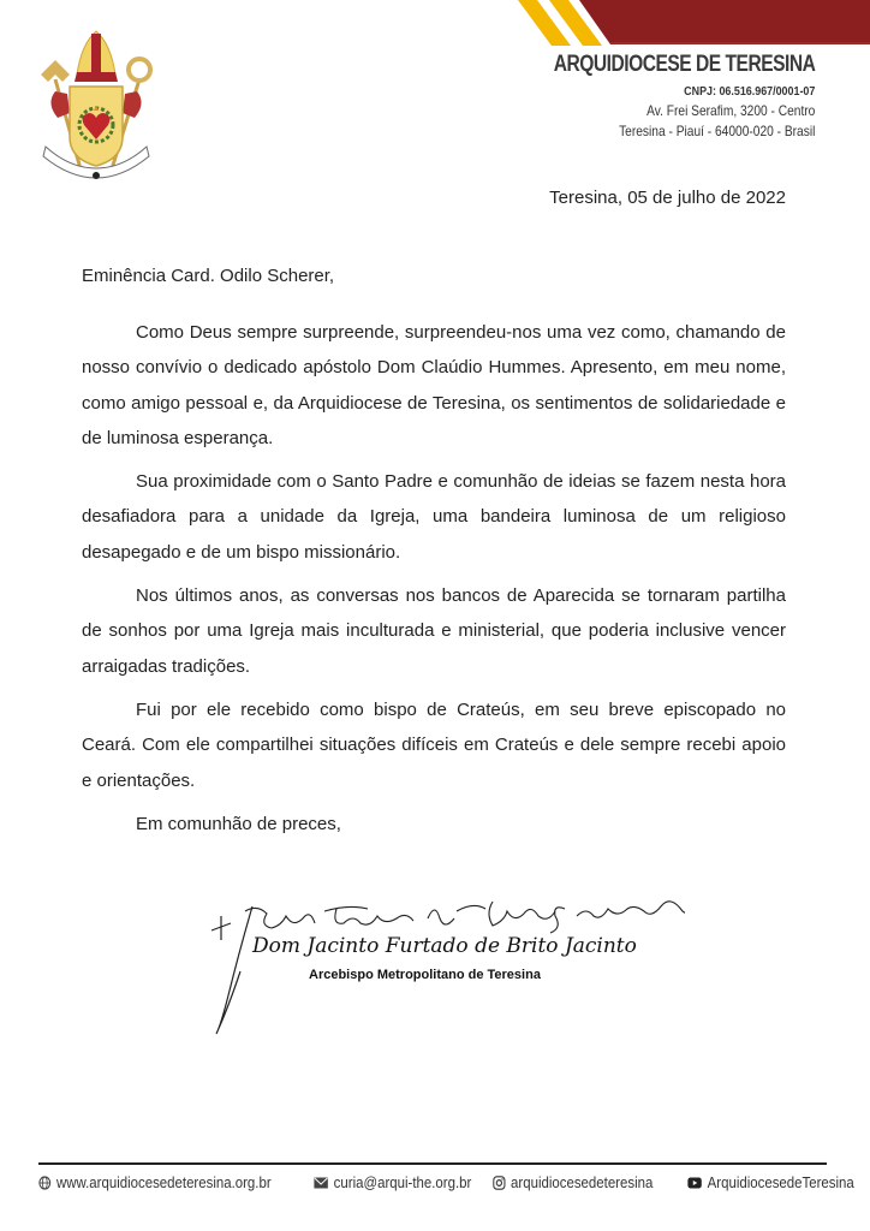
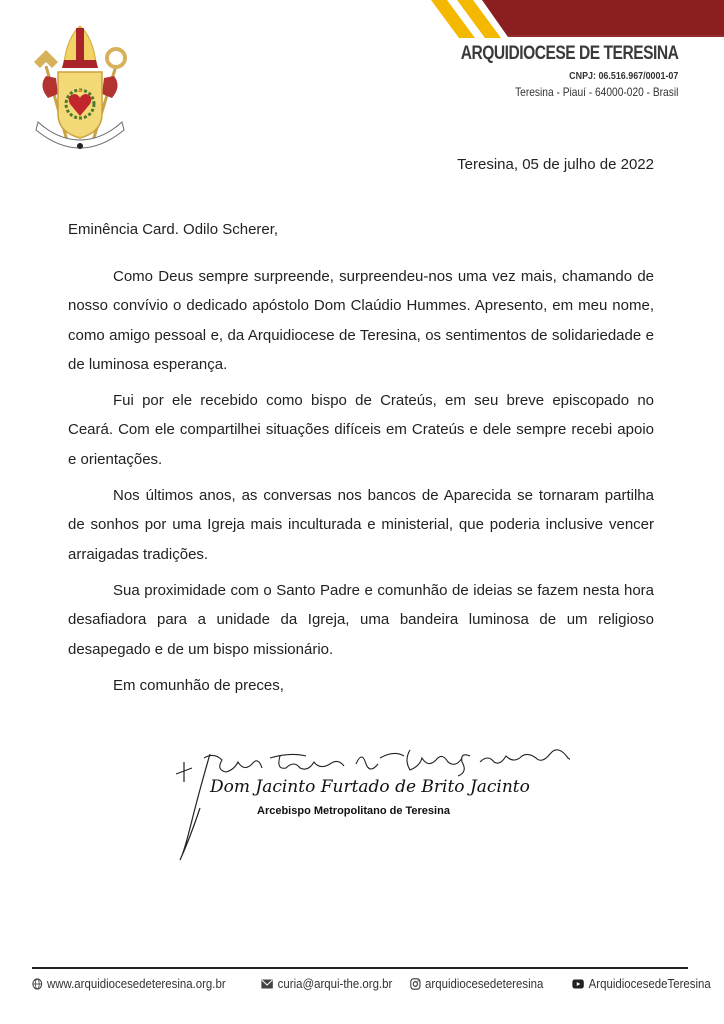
  ARQUIDIOCESE DE TERESINA
  CNPJ: 06.516.967/0001-07
- Av. Frei Serafim, 3200 - Centro
  Teresina - Piauí - 64000-020 - Brasil
  Teresina, 05 de julho de 2022
  Eminência Card. Odilo Scherer,
- Como Deus sempre surpreende, surpreendeu-nos uma vez como, chamando de nosso convívio o dedicado apóstolo Dom Claúdio Hummes. Apresento, em meu nome, como amigo pessoal e, da Arquidiocese de Teresina, os sentimentos de solidariedade e de luminosa esperança.
+ Como Deus sempre surpreende, surpreendeu-nos uma vez mais, chamando de nosso convívio o dedicado apóstolo Dom Claúdio Hummes. Apresento, em meu nome, como amigo pessoal e, da Arquidiocese de Teresina, os sentimentos de solidariedade e de luminosa esperança.
- Sua proximidade com o Santo Padre e comunhão de ideias se fazem nesta hora desafiadora para a unidade da Igreja, uma bandeira luminosa de um religioso desapegado e de um bispo missionário.
+ Fui por ele recebido como bispo de Crateús, em seu breve episcopado no Ceará. Com ele compartilhei situações difíceis em Crateús e dele sempre recebi apoio e orientações.
  Nos últimos anos, as conversas nos bancos de Aparecida se tornaram partilha de sonhos por uma Igreja mais inculturada e ministerial, que poderia inclusive vencer arraigadas tradições.
- Fui por ele recebido como bispo de Crateús, em seu breve episcopado no Ceará. Com ele compartilhei situações difíceis em Crateús e dele sempre recebi apoio e orientações.
+ Sua proximidade com o Santo Padre e comunhão de ideias se fazem nesta hora desafiadora para a unidade da Igreja, uma bandeira luminosa de um religioso desapegado e de um bispo missionário.
  Em comunhão de preces,
  Dom Jacinto Furtado de Brito Jacinto
  Arcebispo Metropolitano de Teresina
  www.arquidiocesedeteresina.org.br
  curia@arqui-the.org.br
  arquidiocesedeteresina
  ArquidiocesedeTeresina
